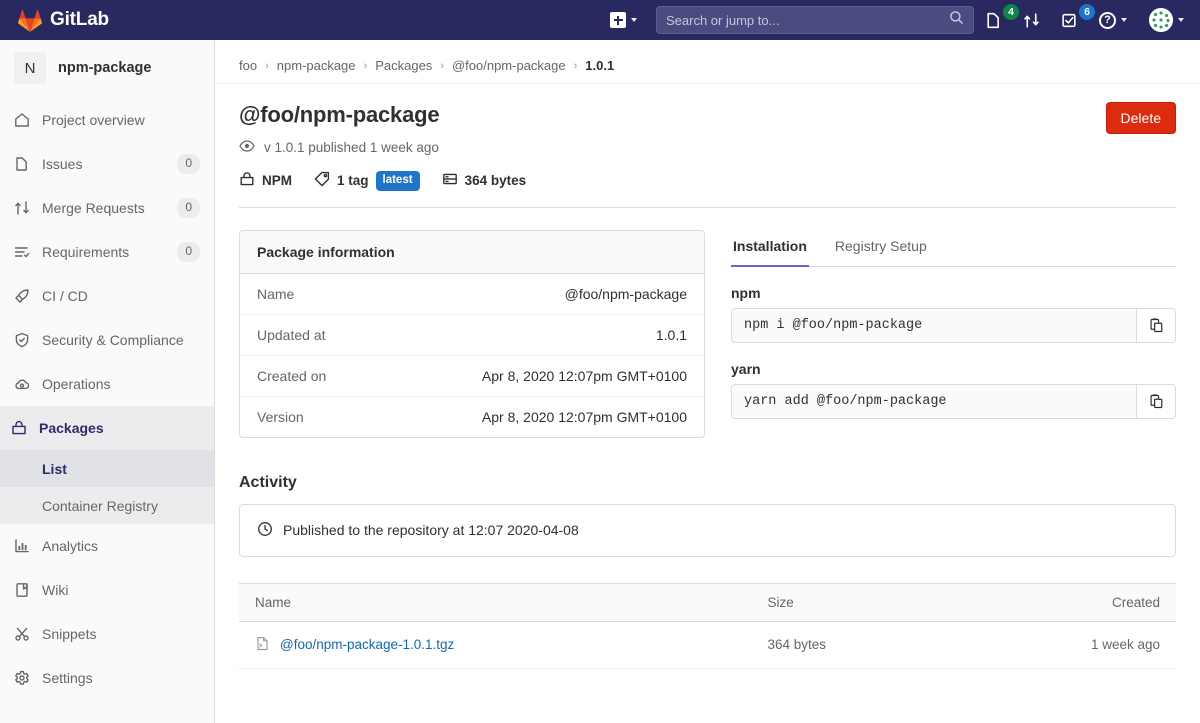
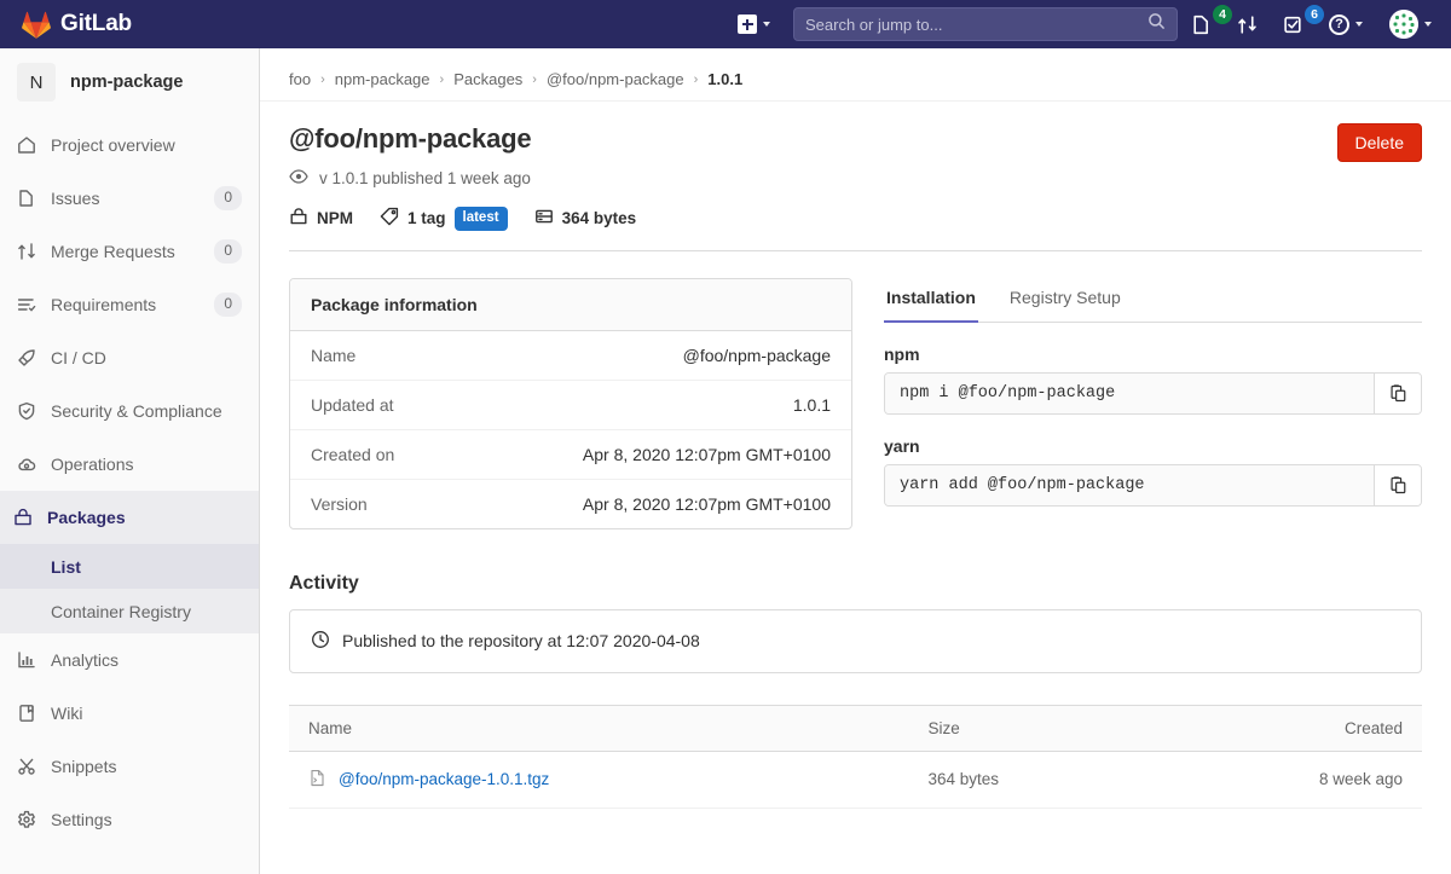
  GitLab
  Search or jump to...
  4
  6
  ?
  N
  npm-package
  Project overview
  Issues
  0
  Merge Requests
  0
  Requirements
  0
  CI / CD
  Security & Compliance
  Operations
  Packages
  List
  Container Registry
  Analytics
  Wiki
  Snippets
  Settings
  foo
  ›
  npm-package
  ›
  Packages
  ›
  @foo/npm-package
  ›
  1.0.1
  @foo/npm-package
  v 1.0.1 published 1 week ago
  NPM
  1 tag
  latest
  364 bytes
  Delete
  Package information
  Name
  @foo/npm-package
  Updated at
  1.0.1
  Created on
  Apr 8, 2020 12:07pm GMT+0100
  Version
  Apr 8, 2020 12:07pm GMT+0100
  Installation
  Registry Setup
  npm
  npm i @foo/npm-package
  yarn
  yarn add @foo/npm-package
  Activity
  Published to the repository at 12:07 2020-04-08
  Name	Size	Created
- @foo/npm-package-1.0.1.tgz	364 bytes	1 week ago
+ @foo/npm-package-1.0.1.tgz	364 bytes	8 week ago
